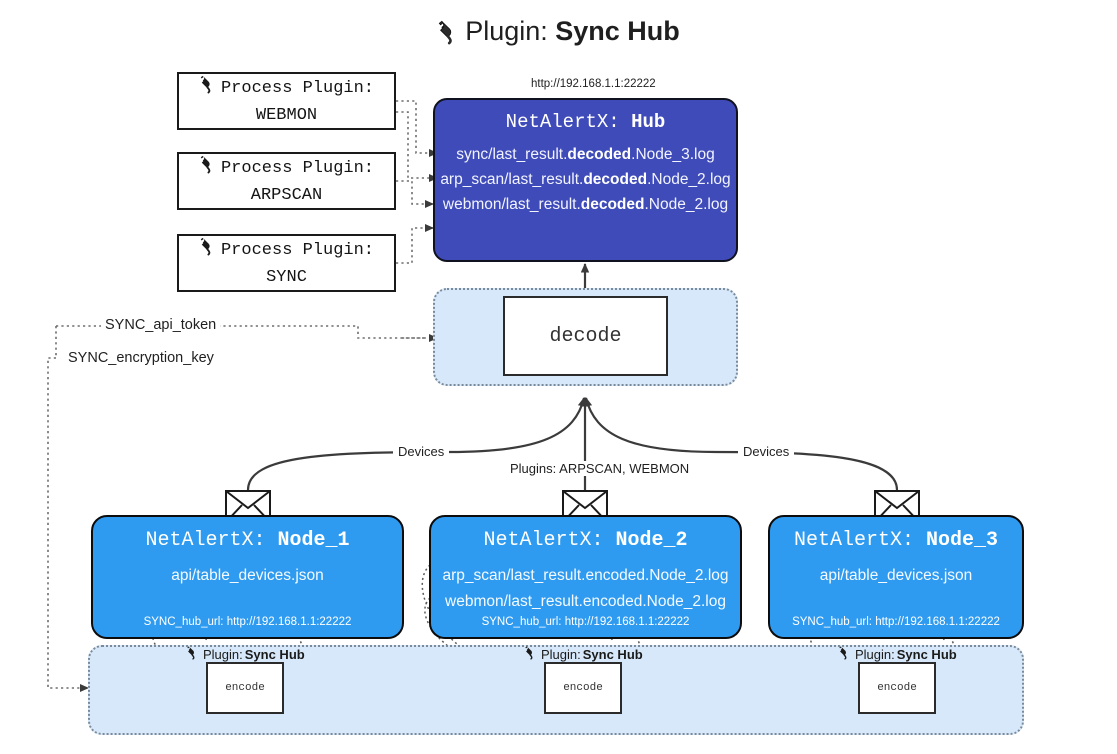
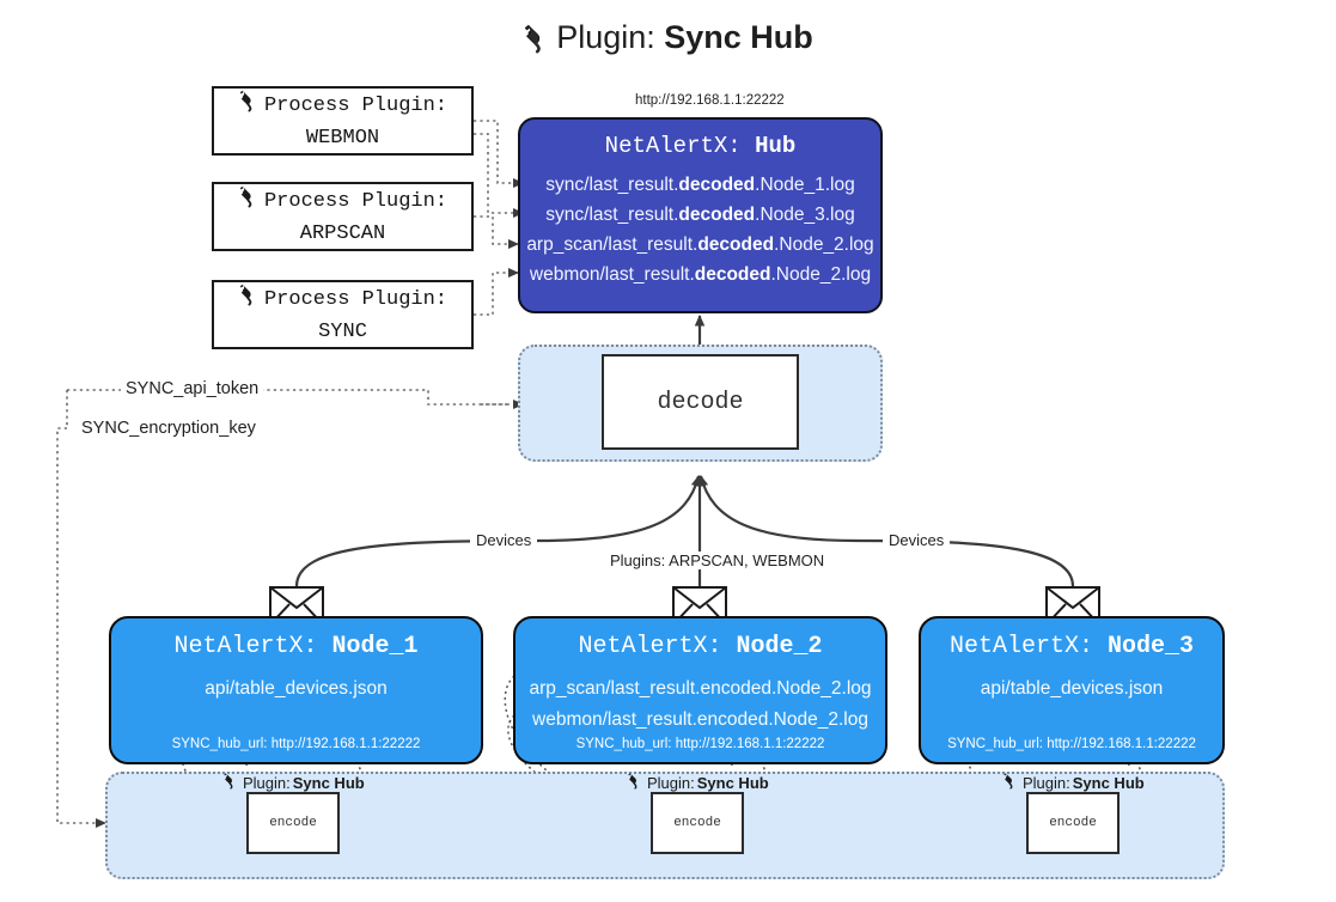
  Plugin: Sync Hub
  Process Plugin:
  WEBMON
  Process Plugin:
  ARPSCAN
  Process Plugin:
  SYNC
  http://192.168.1.1:22222
  NetAlertX: Hub
+ sync/last_result.decoded.Node_1.log
  sync/last_result.decoded.Node_3.log
  arp_scan/last_result.decoded.Node_2.log
  webmon/last_result.decoded.Node_2.log
  decode
  SYNC_api_token
  SYNC_encryption_key
  Devices
  Plugins: ARPSCAN, WEBMON
  Devices
  NetAlertX: Node_1
  api/table_devices.json
  SYNC_hub_url: http://192.168.1.1:22222
  NetAlertX: Node_2
  arp_scan/last_result.encoded.Node_2.log
  webmon/last_result.encoded.Node_2.log
  SYNC_hub_url: http://192.168.1.1:22222
  NetAlertX: Node_3
  api/table_devices.json
  SYNC_hub_url: http://192.168.1.1:22222
  Plugin:
  Sync Hub
  encode
  Plugin:
  Sync Hub
  encode
  Plugin:
  Sync Hub
  encode
